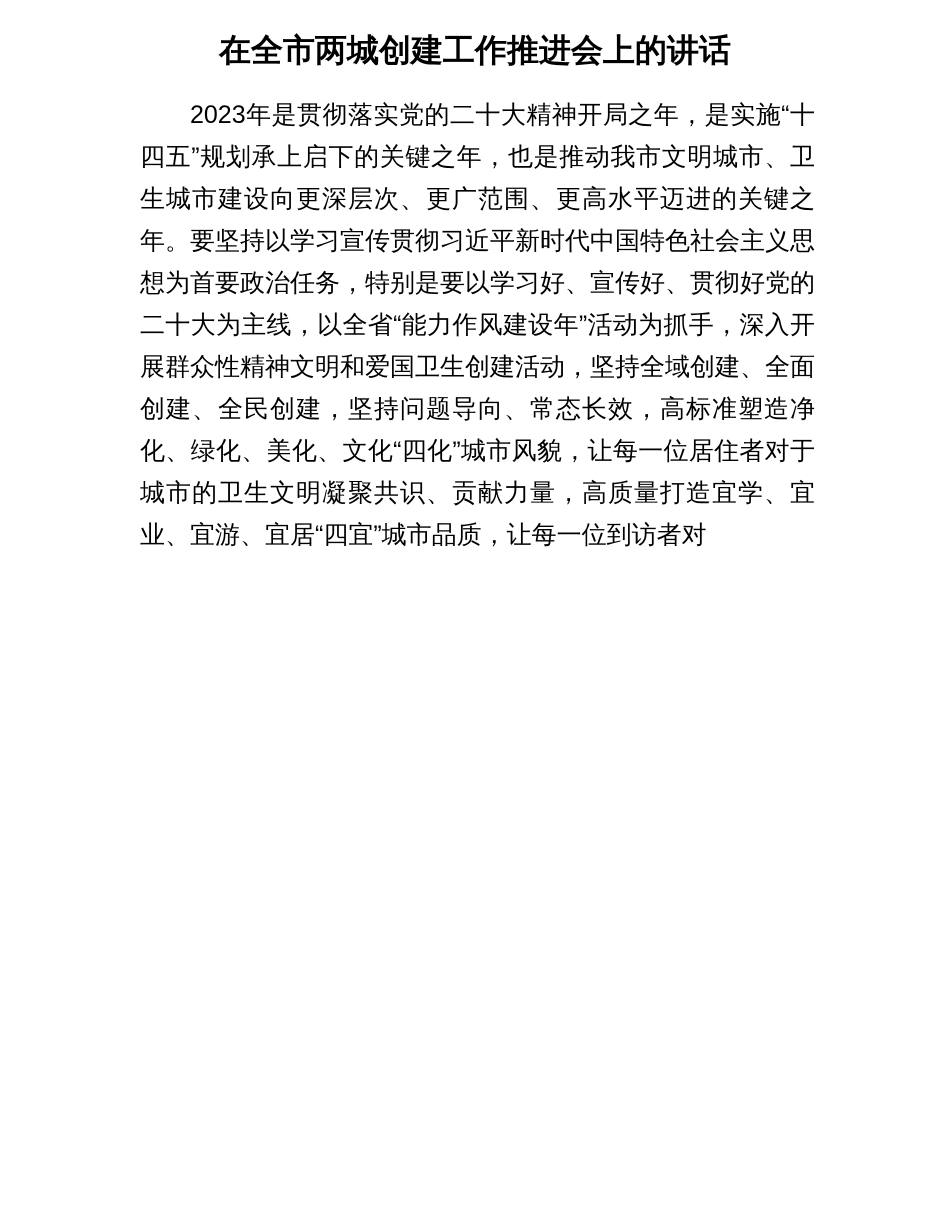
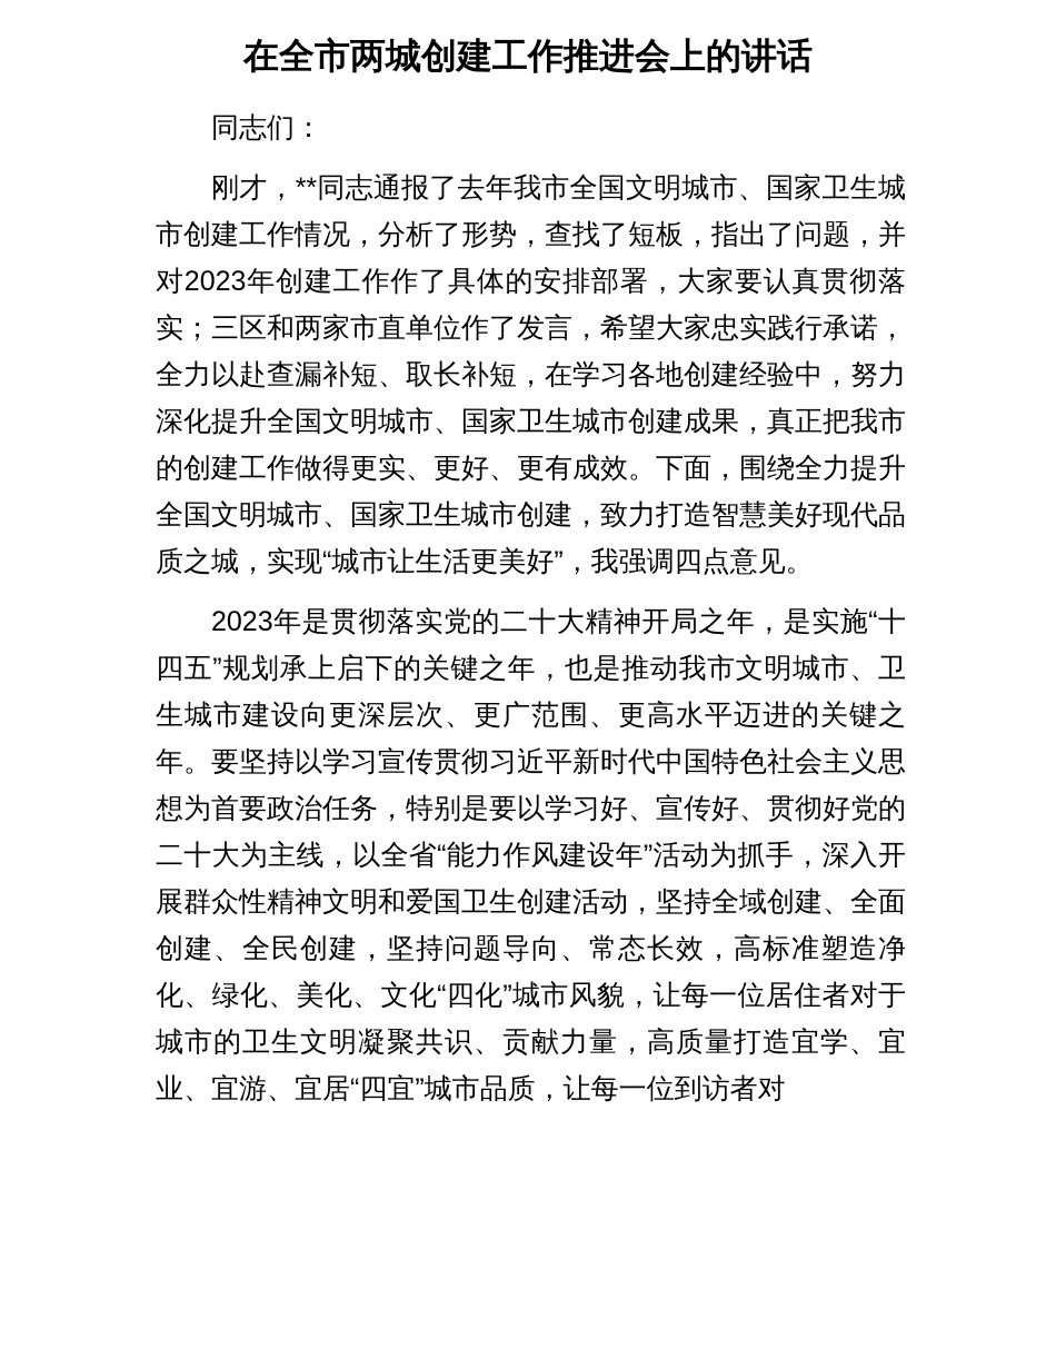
  在全市两城创建工作推进会上的讲话
+ 同志们：
+ 刚才，**同志通报了去年我市全国文明城市、国家卫生城市创建工作情况，分析了形势，查找了短板，指出了问题，并对2023年创建工作作了具体的安排部署，大家要认真贯彻落实；三区和两家市直单位作了发言，希望大家忠实践行承诺，全力以赴查漏补短、取长补短，在学习各地创建经验中，努力深化提升全国文明城市、国家卫生城市创建成果，真正把我市的创建工作做得更实、更好、更有成效。下面，围绕全力提升全国文明城市、国家卫生城市创建，致力打造智慧美好现代品质之城，实现“城市让生活更美好”，我强调四点意见。
  2023年是贯彻落实党的二十大精神开局之年，是实施“十四五”规划承上启下的关键之年，也是推动我市文明城市、卫生城市建设向更深层次、更广范围、更高水平迈进的关键之年。要坚持以学习宣传贯彻习近平新时代中国特色社会主义思想为首要政治任务，特别是要以学习好、宣传好、贯彻好党的二十大为主线，以全省“能力作风建设年”活动为抓手，深入开展群众性精神文明和爱国卫生创建活动，坚持全域创建、全面创建、全民创建，坚持问题导向、常态长效，高标准塑造净化、绿化、美化、文化“四化”城市风貌，让每一位居住者对于城市的卫生文明凝聚共识、贡献力量，高质量打造宜学、宜业、宜游、宜居“四宜”城市品质，让每一位到访者对
